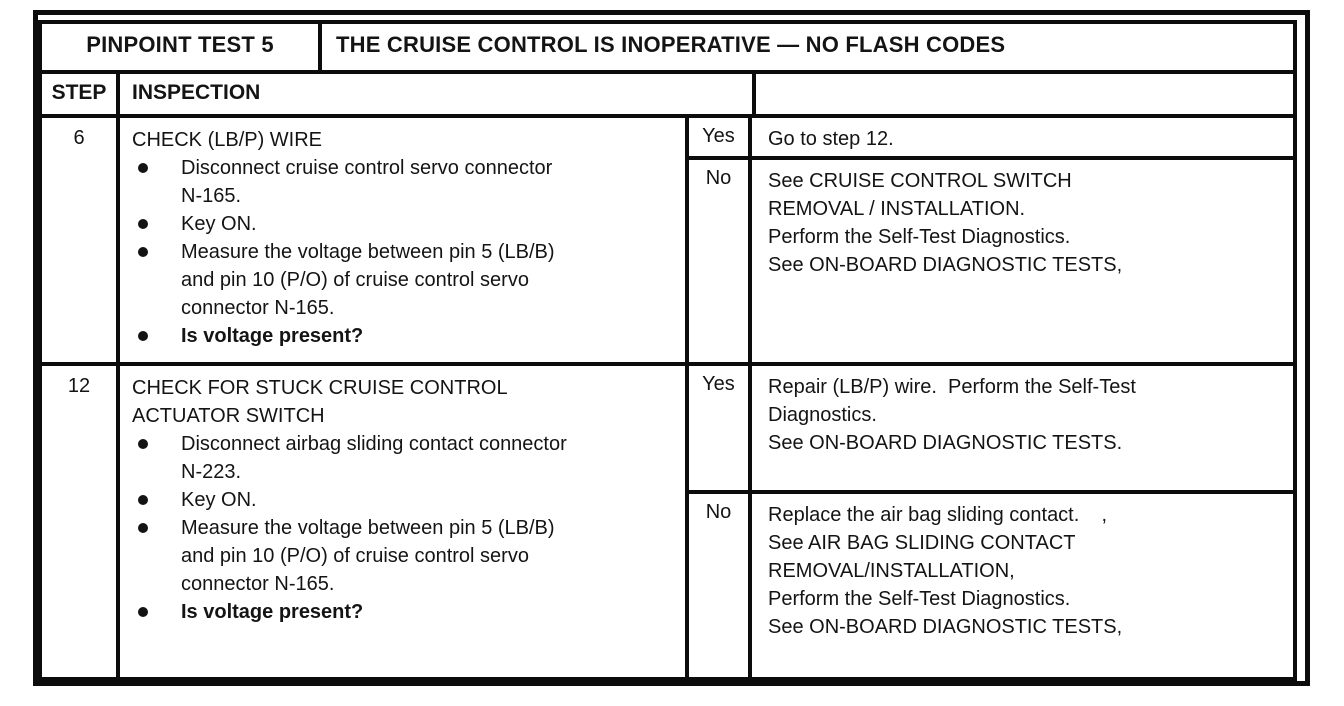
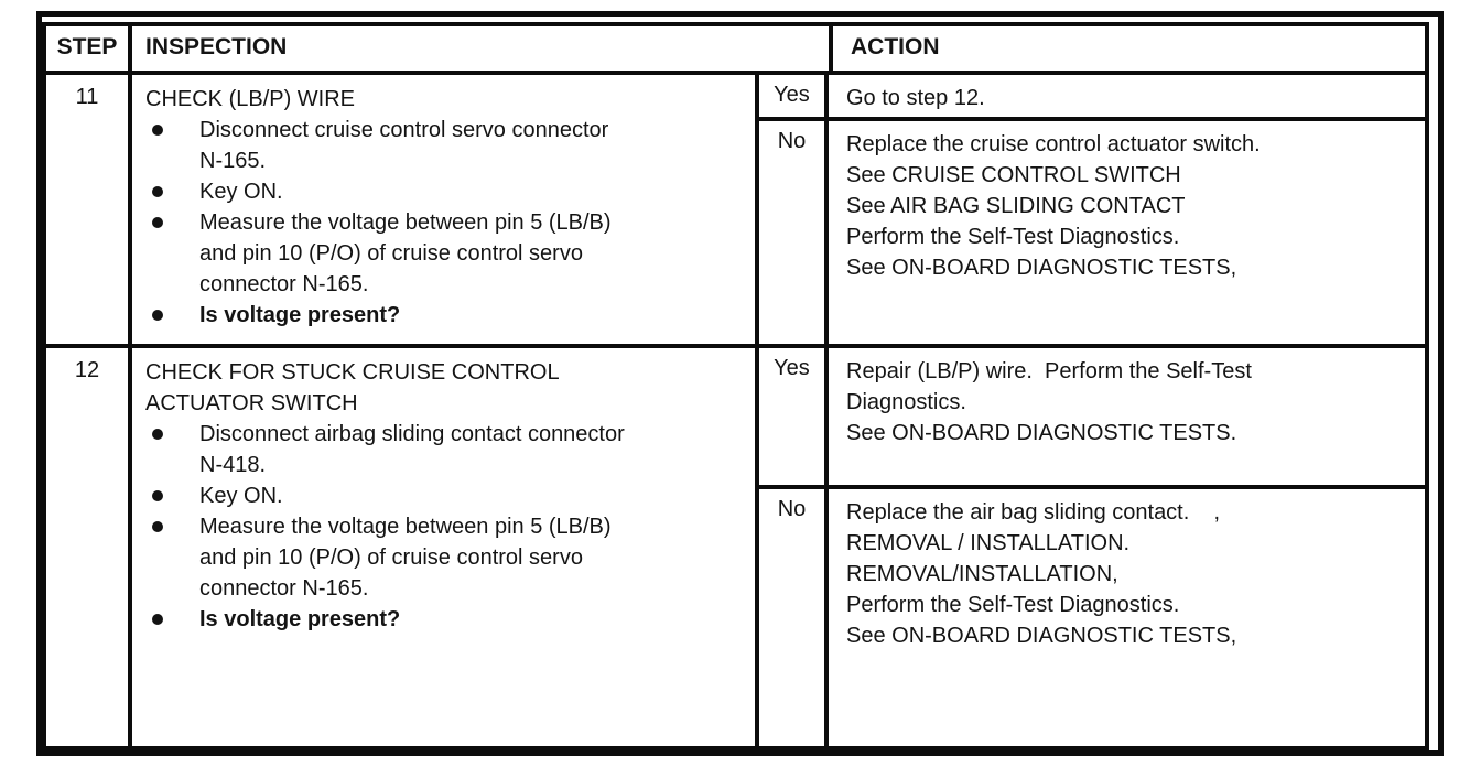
- PINPOINT TEST 5
- THE CRUISE CONTROL IS INOPERATIVE — NO FLASH CODES
  STEP
  INSPECTION
+ ACTION
- 6
+ 11
  CHECK (LB/P) WIRE
  Disconnect cruise control servo connector
  N-165.
  Key ON.
  Measure the voltage between pin 5 (LB/B)
  and pin 10 (P/O) of cruise control servo
  connector N-165.
  Is voltage present?
  Yes
  Go to step 12.
  No
+ Replace the cruise control actuator switch.
  See CRUISE CONTROL SWITCH
- REMOVAL / INSTALLATION.
+ See AIR BAG SLIDING CONTACT
  Perform the Self-Test Diagnostics.
  See ON-BOARD DIAGNOSTIC TESTS,
  12
  CHECK FOR STUCK CRUISE CONTROL
  ACTUATOR SWITCH
  Disconnect airbag sliding contact connector
- N-223.
+ N-418.
  Key ON.
  Measure the voltage between pin 5 (LB/B)
  and pin 10 (P/O) of cruise control servo
  connector N-165.
  Is voltage present?
  Yes
  Repair (LB/P) wire. Perform the Self-Test
  Diagnostics.
  See ON-BOARD DIAGNOSTIC TESTS.
  No
  Replace the air bag sliding contact. ,
- See AIR BAG SLIDING CONTACT
+ REMOVAL / INSTALLATION.
  REMOVAL/INSTALLATION,
  Perform the Self-Test Diagnostics.
  See ON-BOARD DIAGNOSTIC TESTS,
